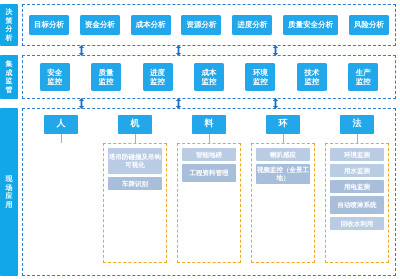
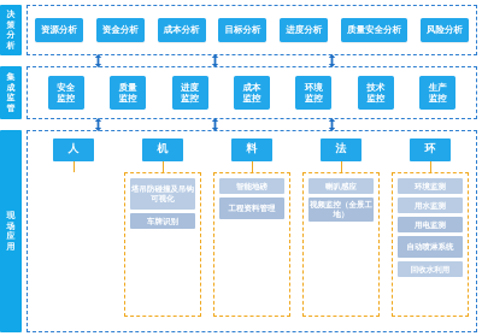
  决策分析
- 目标分析
+ 资源分析
  资金分析
  成本分析
- 资源分析
+ 目标分析
  进度分析
  质量安全分析
  风险分析
  集成监管
  安全监控
  质量监控
  进度监控
  成本监控
  环境监控
  技术监控
  生产监控
  现场应用
  人
  机
  塔吊防碰撞及吊钩可视化
  车牌识别
  料
  智能地磅
  工程资料管理
- 环
+ 法
  喇叭感应
  视频监控（全景工地）
- 法
+ 环
  环境监测
  用水监测
  用电监测
  自动喷淋系统
  回收水利用
